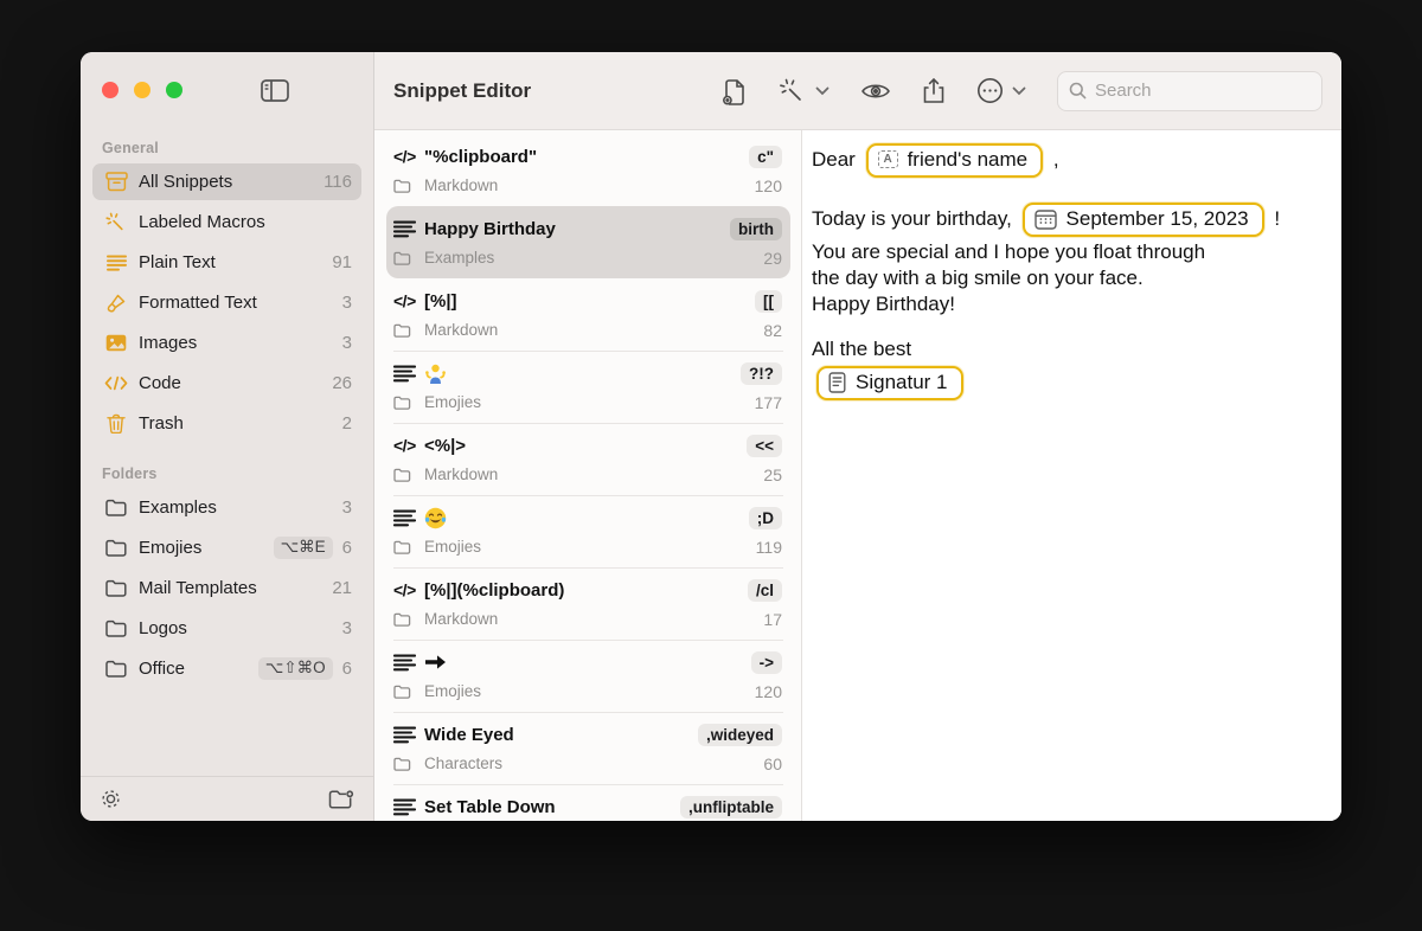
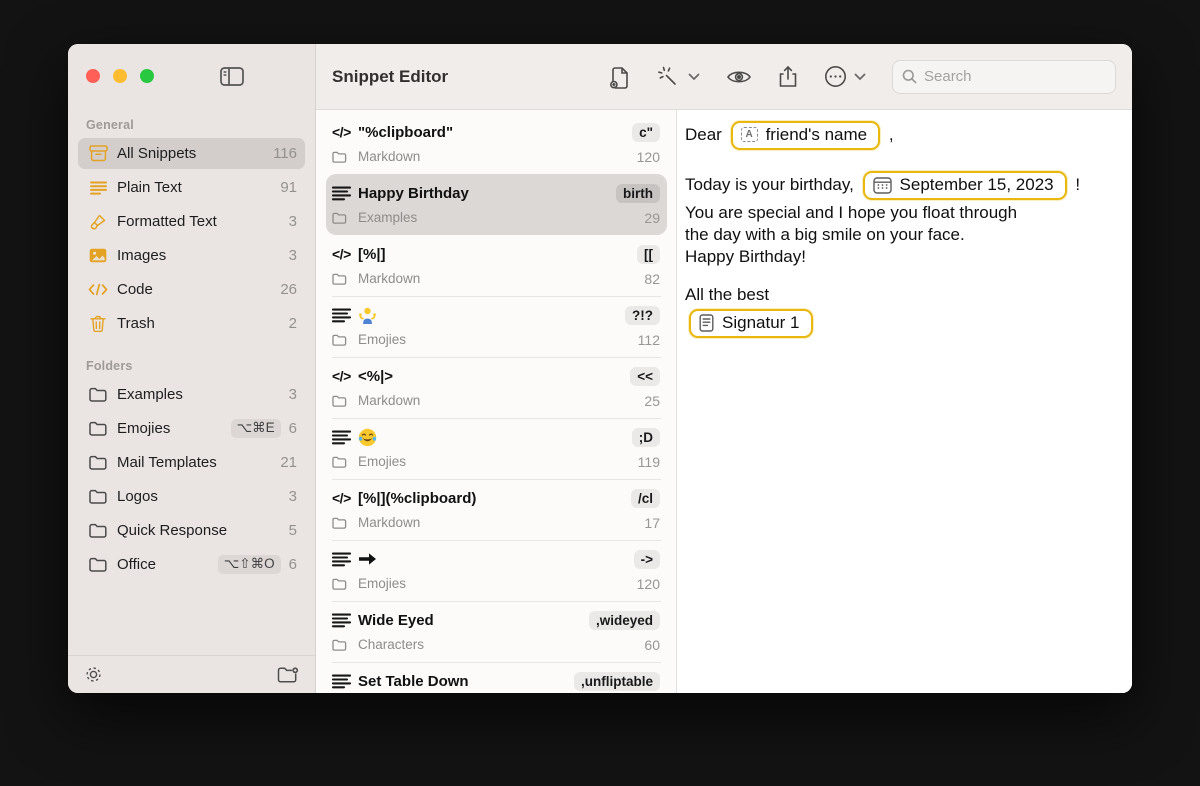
  General
  All Snippets
  116
- Labeled Macros
  Plain Text
  91
  Formatted Text
  3
  Images
  3
  Code
  26
  Trash
  2
  Folders
  Examples
  3
  Emojies
  ⌥⌘E
  6
  Mail Templates
  21
  Logos
  3
+ Quick Response
+ 5
  Office
  ⌥⇧⌘O
  6
  Snippet Editor
  Search
  </>
  "%clipboard"
  c"
  Markdown
  120
  Happy Birthday
  birth
  Examples
  29
  </>
  [%|]
  [[
  Markdown
  82
  ?!?
  Emojies
- 177
+ 112
  </>
  <%|>
  <<
  Markdown
  25
  ;D
  Emojies
  119
  </>
  [%|](%clipboard)
  /cl
  Markdown
  17
  ->
  Emojies
  120
  Wide Eyed
  ,wideyed
  Characters
  60
  Set Table Down
  ,unfliptable
  Dear
  A
  friend's name
  ,
  Today is your birthday,
  September 15, 2023
  !
  You are special and I hope you float through
  the day with a big smile on your face.
  Happy Birthday!
  All the best
  Signatur 1
